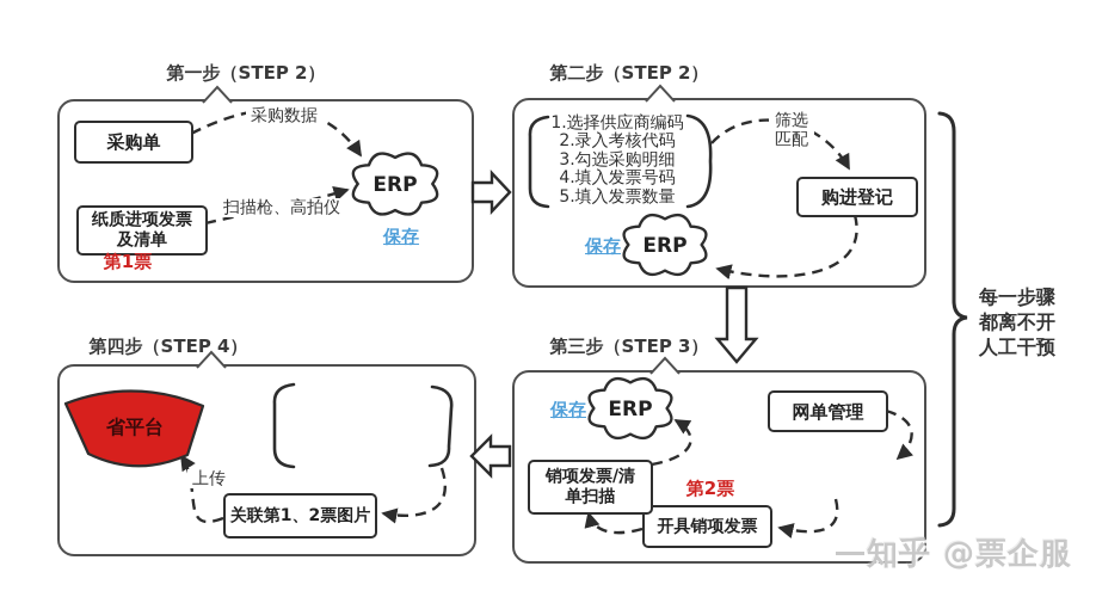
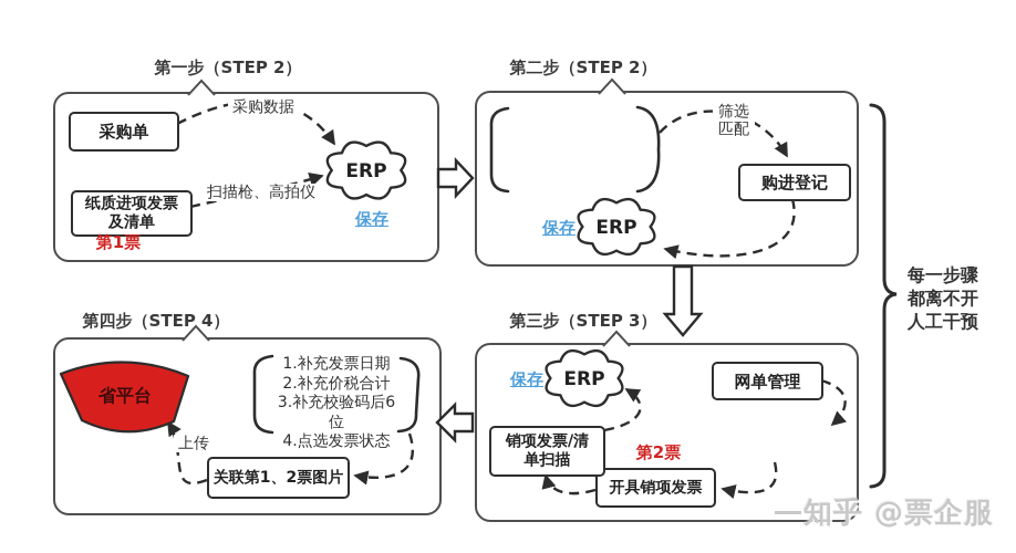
  第一步（STEP 2）
  第二步（STEP 2）
  第三步（STEP 3）
  第四步（STEP 4）
  采购单
  纸质进项发票
  及清单
  第1票
  采购数据
  扫描枪、高拍仪
  ERP
  保存
- 1.选择供应商编码
- 2.录入考核代码
- 3.勾选采购明细
- 4.填入发票号码
- 5.填入发票数量
  筛选
  匹配
  购进登记
  ERP
  保存
  ERP
  保存
  网单管理
  开具销项发票
  销项发票/清
  单扫描
  第2票
  省平台
+ 1.补充发票日期
+ 2.补充价税合计
+ 3.补充校验码后6位
+ 4.点选发票状态
  上传
  关联第1、2票图片
  每一步骤
  都离不开
  人工干预
  知乎 @票企服
